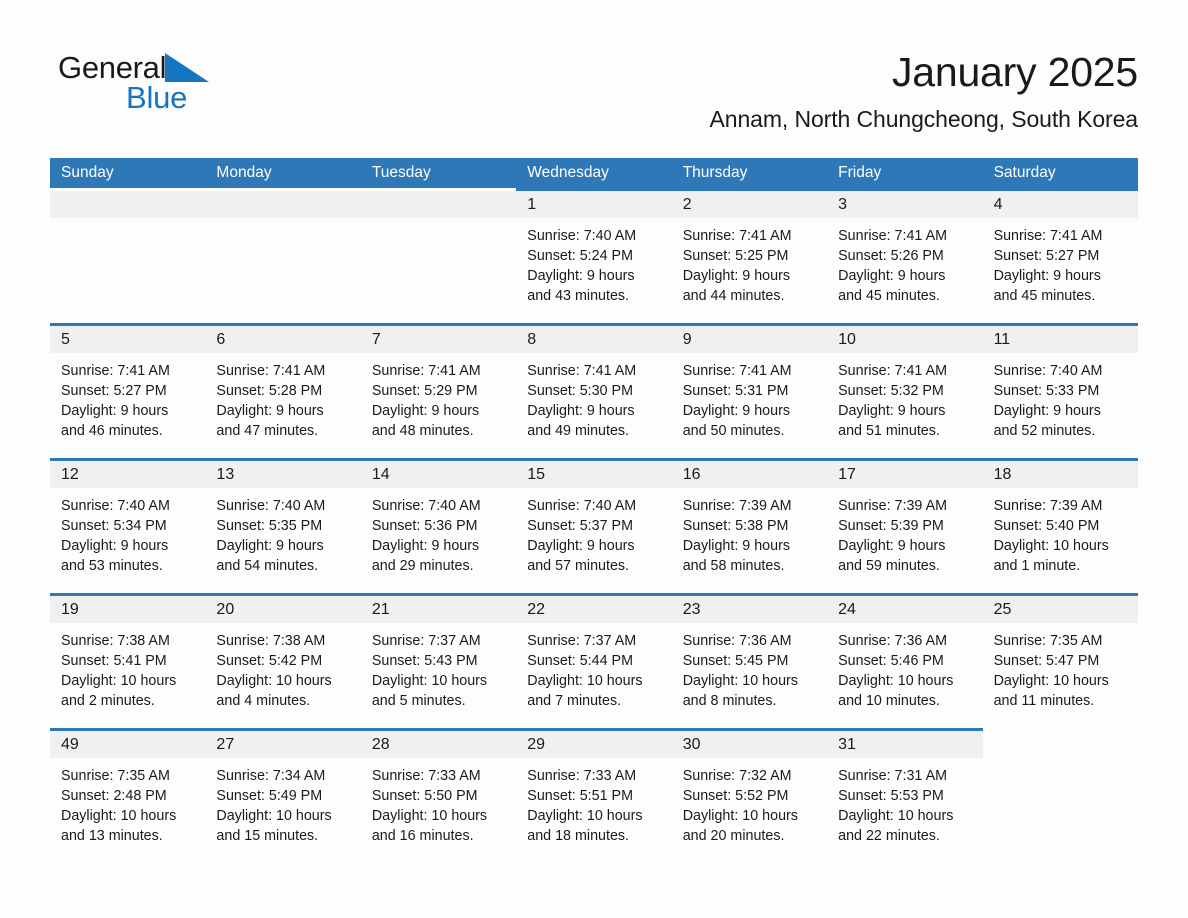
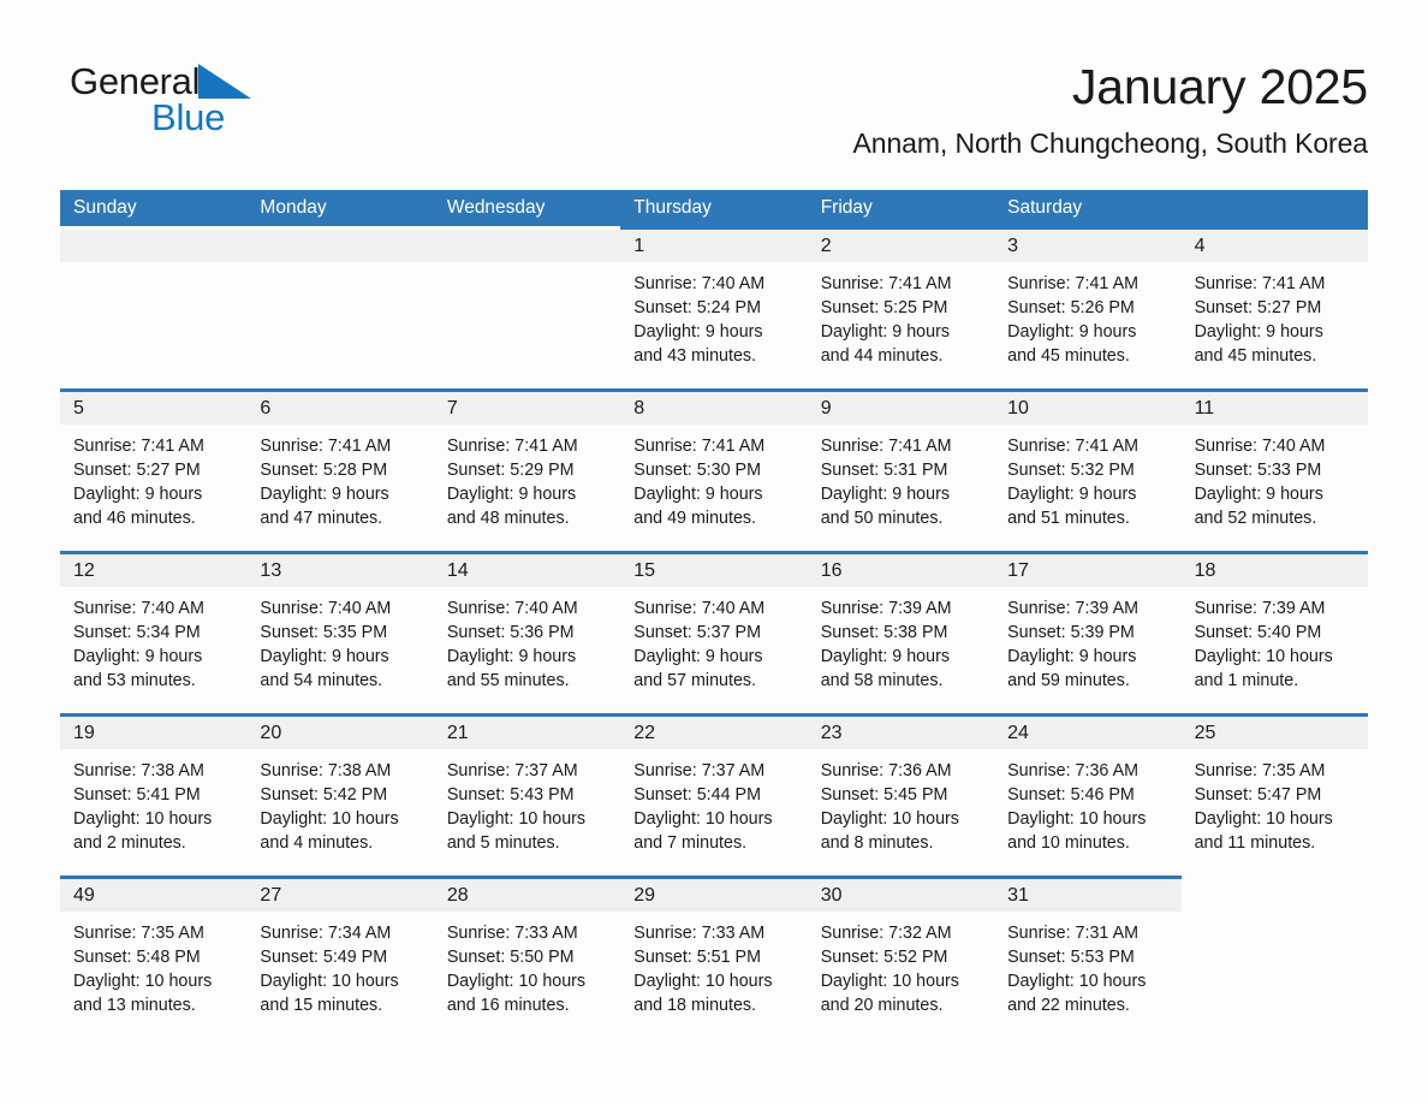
  General
  Blue
  January 2025
  Annam, North Chungcheong, South Korea
  Sunday
  Monday
- Tuesday
  Wednesday
  Thursday
  Friday
  Saturday
  1
  Sunrise: 7:40 AM
  Sunset: 5:24 PM
  Daylight: 9 hours
  and 43 minutes.
  2
  Sunrise: 7:41 AM
  Sunset: 5:25 PM
  Daylight: 9 hours
  and 44 minutes.
  3
  Sunrise: 7:41 AM
  Sunset: 5:26 PM
  Daylight: 9 hours
  and 45 minutes.
  4
  Sunrise: 7:41 AM
  Sunset: 5:27 PM
  Daylight: 9 hours
  and 45 minutes.
  5
  Sunrise: 7:41 AM
  Sunset: 5:27 PM
  Daylight: 9 hours
  and 46 minutes.
  6
  Sunrise: 7:41 AM
  Sunset: 5:28 PM
  Daylight: 9 hours
  and 47 minutes.
  7
  Sunrise: 7:41 AM
  Sunset: 5:29 PM
  Daylight: 9 hours
  and 48 minutes.
  8
  Sunrise: 7:41 AM
  Sunset: 5:30 PM
  Daylight: 9 hours
  and 49 minutes.
  9
  Sunrise: 7:41 AM
  Sunset: 5:31 PM
  Daylight: 9 hours
  and 50 minutes.
  10
  Sunrise: 7:41 AM
  Sunset: 5:32 PM
  Daylight: 9 hours
  and 51 minutes.
  11
  Sunrise: 7:40 AM
  Sunset: 5:33 PM
  Daylight: 9 hours
  and 52 minutes.
  12
  Sunrise: 7:40 AM
  Sunset: 5:34 PM
  Daylight: 9 hours
  and 53 minutes.
  13
  Sunrise: 7:40 AM
  Sunset: 5:35 PM
  Daylight: 9 hours
  and 54 minutes.
  14
  Sunrise: 7:40 AM
  Sunset: 5:36 PM
  Daylight: 9 hours
- and 29 minutes.
+ and 55 minutes.
  15
  Sunrise: 7:40 AM
  Sunset: 5:37 PM
  Daylight: 9 hours
  and 57 minutes.
  16
  Sunrise: 7:39 AM
  Sunset: 5:38 PM
  Daylight: 9 hours
  and 58 minutes.
  17
  Sunrise: 7:39 AM
  Sunset: 5:39 PM
  Daylight: 9 hours
  and 59 minutes.
  18
  Sunrise: 7:39 AM
  Sunset: 5:40 PM
  Daylight: 10 hours
  and 1 minute.
  19
  Sunrise: 7:38 AM
  Sunset: 5:41 PM
  Daylight: 10 hours
  and 2 minutes.
  20
  Sunrise: 7:38 AM
  Sunset: 5:42 PM
  Daylight: 10 hours
  and 4 minutes.
  21
  Sunrise: 7:37 AM
  Sunset: 5:43 PM
  Daylight: 10 hours
  and 5 minutes.
  22
  Sunrise: 7:37 AM
  Sunset: 5:44 PM
  Daylight: 10 hours
  and 7 minutes.
  23
  Sunrise: 7:36 AM
  Sunset: 5:45 PM
  Daylight: 10 hours
  and 8 minutes.
  24
  Sunrise: 7:36 AM
  Sunset: 5:46 PM
  Daylight: 10 hours
  and 10 minutes.
  25
  Sunrise: 7:35 AM
  Sunset: 5:47 PM
  Daylight: 10 hours
  and 11 minutes.
  49
  Sunrise: 7:35 AM
- Sunset: 2:48 PM
+ Sunset: 5:48 PM
  Daylight: 10 hours
  and 13 minutes.
  27
  Sunrise: 7:34 AM
  Sunset: 5:49 PM
  Daylight: 10 hours
  and 15 minutes.
  28
  Sunrise: 7:33 AM
  Sunset: 5:50 PM
  Daylight: 10 hours
  and 16 minutes.
  29
  Sunrise: 7:33 AM
  Sunset: 5:51 PM
  Daylight: 10 hours
  and 18 minutes.
  30
  Sunrise: 7:32 AM
  Sunset: 5:52 PM
  Daylight: 10 hours
  and 20 minutes.
  31
  Sunrise: 7:31 AM
  Sunset: 5:53 PM
  Daylight: 10 hours
  and 22 minutes.
